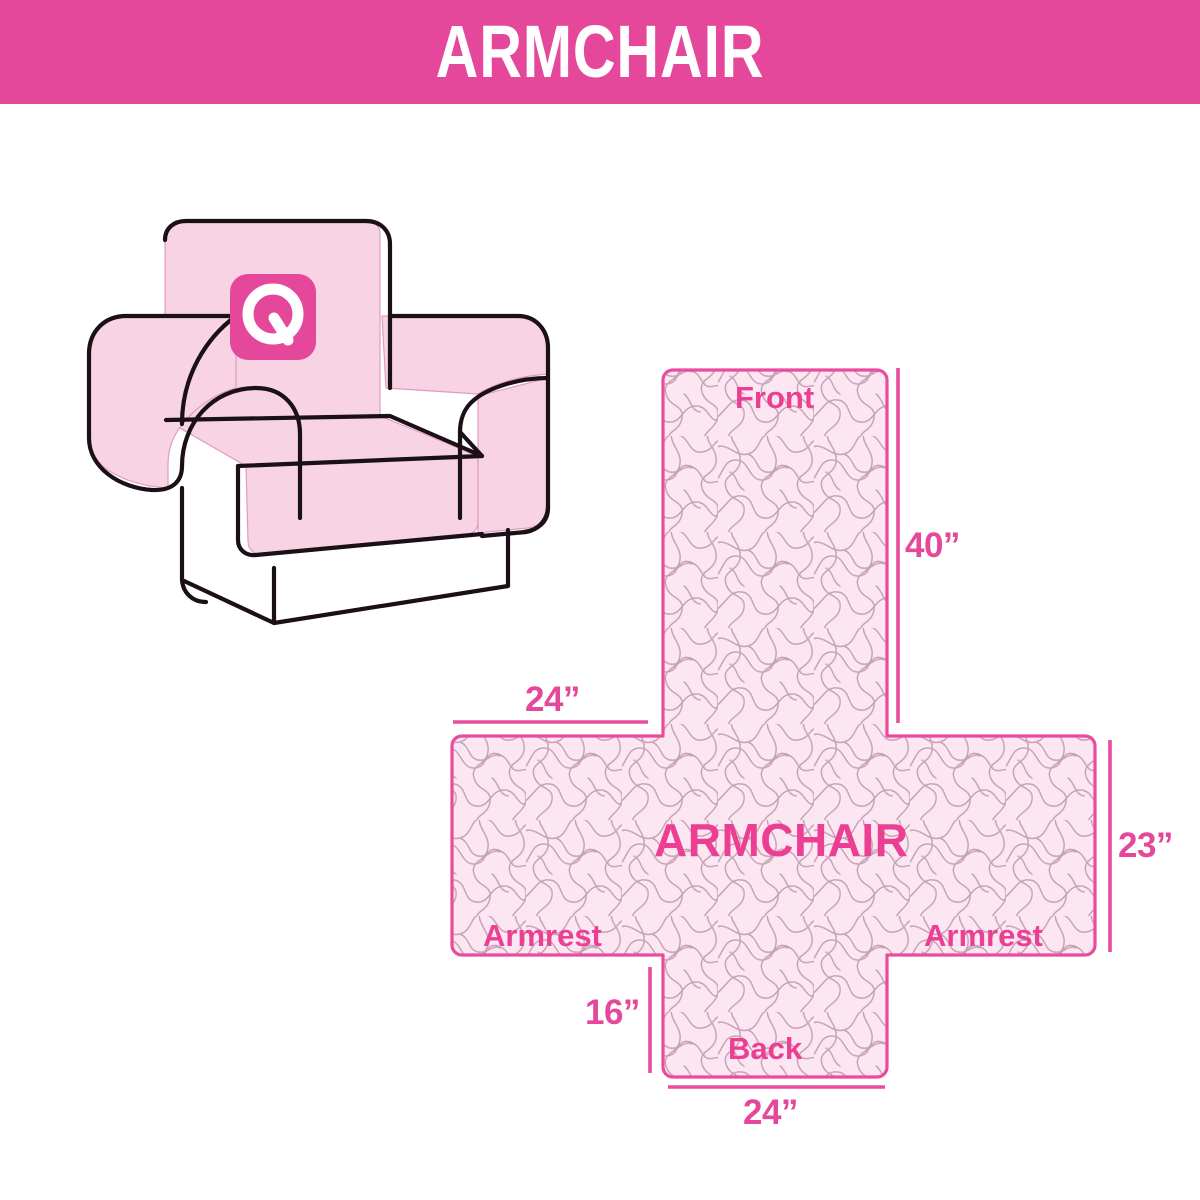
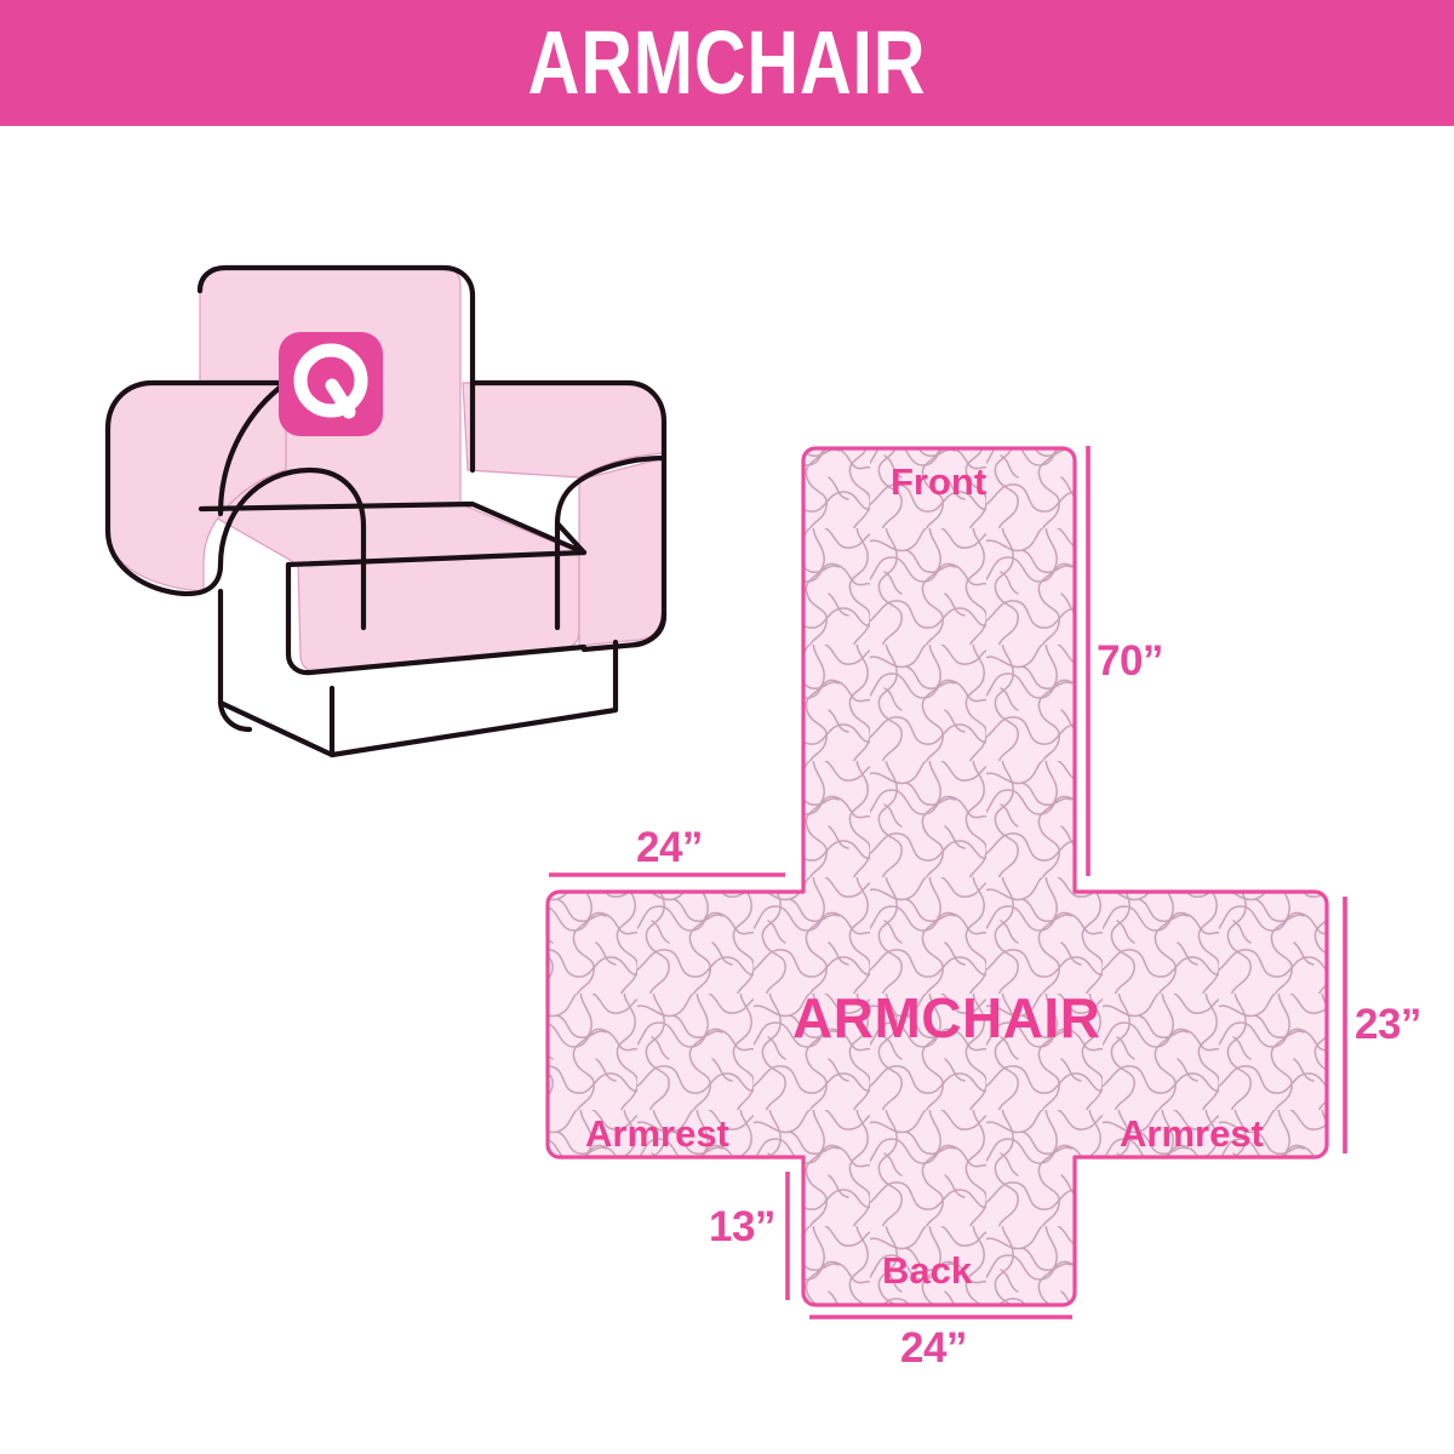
  ARMCHAIR
- 40”
+ 70”
  24”
  23”
- 16”
+ 13”
  24”
  Front
  Armrest
  Armrest
  Back
  ARMCHAIR
